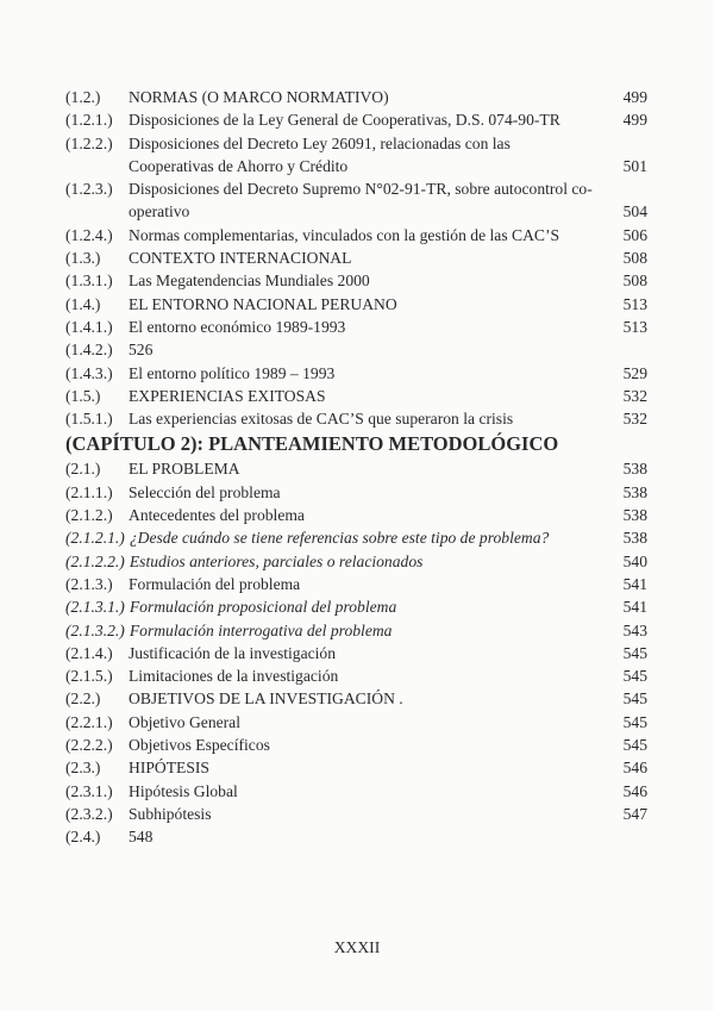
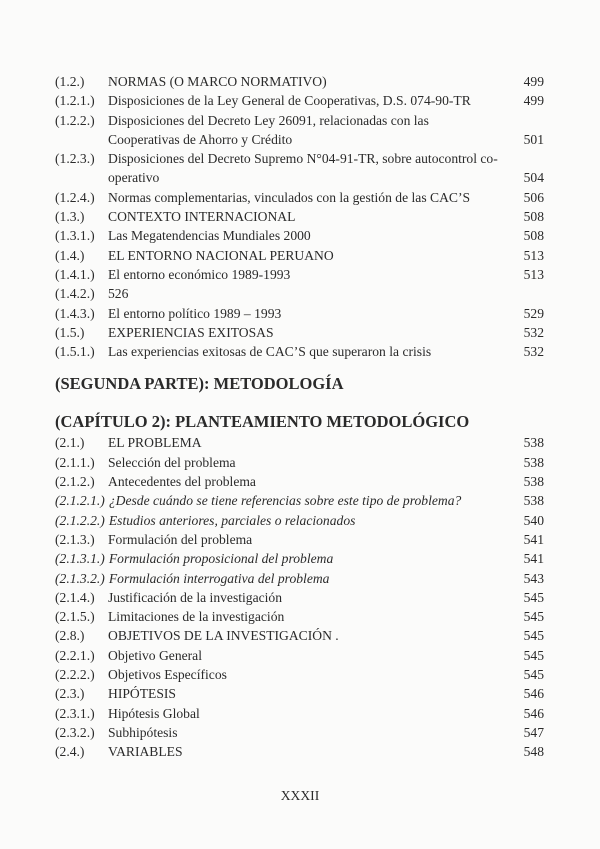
  (1.2.)
  NORMAS (O MARCO NORMATIVO)
  499
  (1.2.1.)
  Disposiciones de la Ley General de Cooperativas, D.S. 074-90-TR
  499
  (1.2.2.)
  Disposiciones del Decreto Ley 26091, relacionadas con las Cooperativas de Ahorro y Crédito
  501
  (1.2.3.)
- Disposiciones del Decreto Supremo N°02-91-TR, sobre autocontrol co-operativo
+ Disposiciones del Decreto Supremo N°04-91-TR, sobre autocontrol co-operativo
  504
  (1.2.4.)
  Normas complementarias, vinculados con la gestión de las CAC’S
  506
  (1.3.)
  CONTEXTO INTERNACIONAL
  508
  (1.3.1.)
  Las Megatendencias Mundiales 2000
  508
  (1.4.)
  EL ENTORNO NACIONAL PERUANO
  513
  (1.4.1.)
  El entorno económico 1989-1993
  513
  (1.4.2.)
  526
  (1.4.3.)
  El entorno político 1989 – 1993
  529
  (1.5.)
  EXPERIENCIAS EXITOSAS
  532
  (1.5.1.)
  Las experiencias exitosas de CAC’S que superaron la crisis
  532
+ (SEGUNDA PARTE): METODOLOGÍA
  (CAPÍTULO 2): PLANTEAMIENTO METODOLÓGICO
  (2.1.)
  EL PROBLEMA
  538
  (2.1.1.)
  Selección del problema
  538
  (2.1.2.)
  Antecedentes del problema
  538
  (2.1.2.1.)
  ¿Desde cuándo se tiene referencias sobre este tipo de problema?
  538
  (2.1.2.2.)
  Estudios anteriores, parciales o relacionados
  540
  (2.1.3.)
  Formulación del problema
  541
  (2.1.3.1.)
  Formulación proposicional del problema
  541
  (2.1.3.2.)
  Formulación interrogativa del problema
  543
  (2.1.4.)
  Justificación de la investigación
  545
  (2.1.5.)
  Limitaciones de la investigación
  545
- (2.2.)
+ (2.8.)
  OBJETIVOS DE LA INVESTIGACIÓN .
  545
  (2.2.1.)
  Objetivo General
  545
  (2.2.2.)
  Objetivos Específicos
  545
  (2.3.)
  HIPÓTESIS
  546
  (2.3.1.)
  Hipótesis Global
  546
  (2.3.2.)
  Subhipótesis
  547
  (2.4.)
+ VARIABLES
  548
  XXXII
